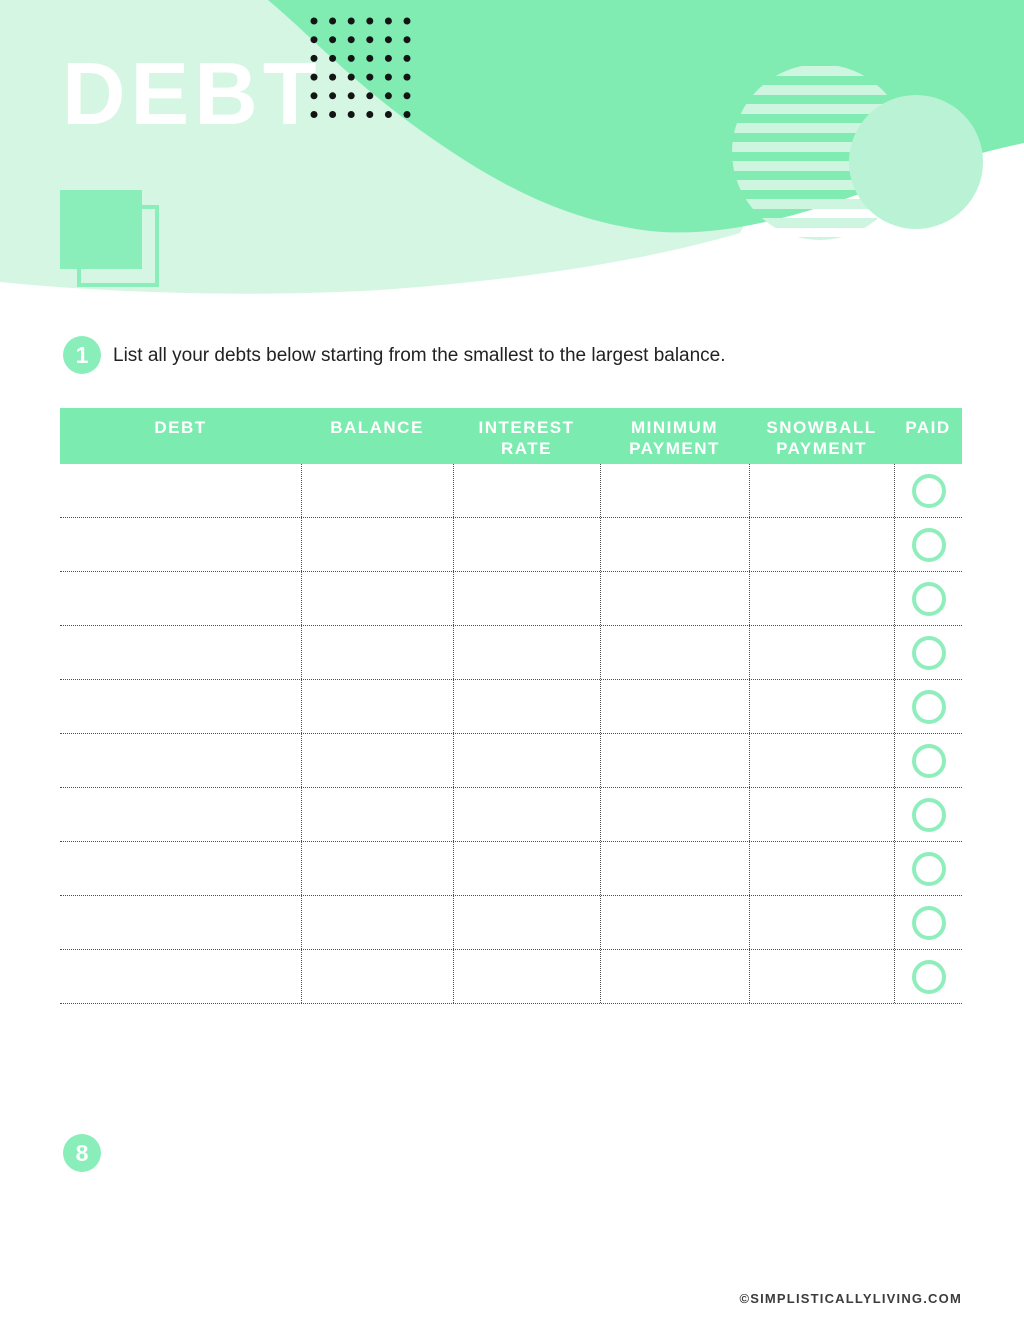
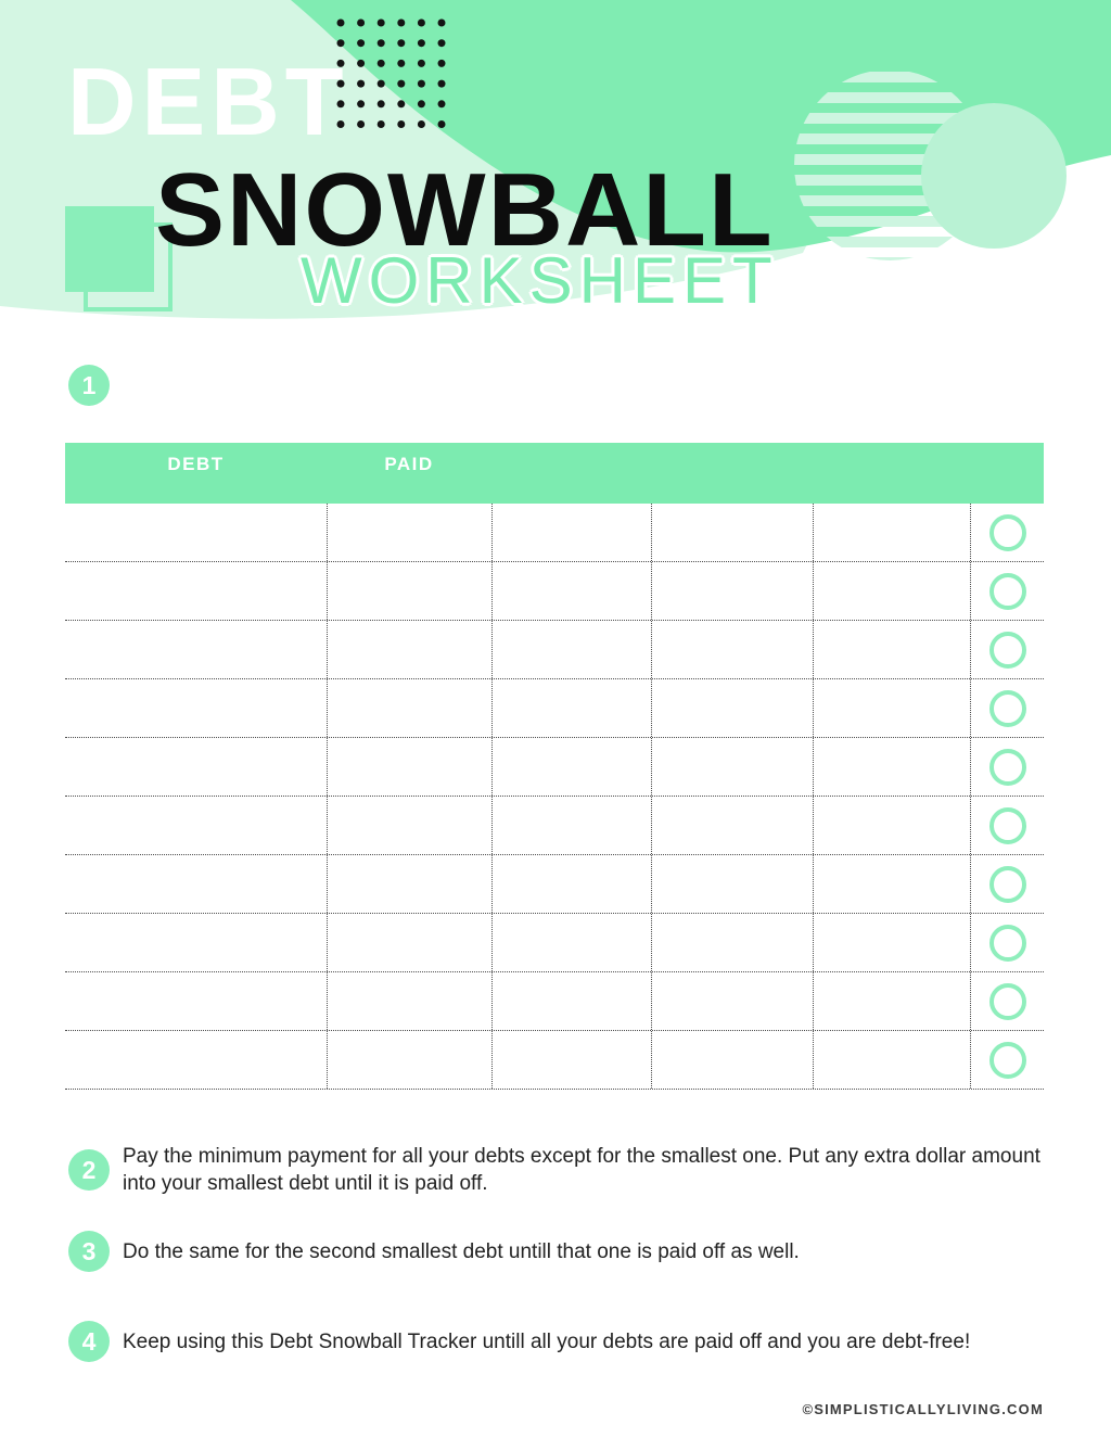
  DEBT
+ SNOWBALL
+ WORKSHEET
  1
- List all your debts below starting from the smallest to the largest balance.
  DEBT
- BALANCE
- INTEREST RATE
- MINIMUM PAYMENT
- SNOWBALL PAYMENT
  PAID
+ 2
+ Pay the minimum payment for all your debts except for the smallest one. Put any extra dollar amount into your smallest debt until it is paid off.
- 8
+ 3
+ Do the same for the second smallest debt untill that one is paid off as well.
+ 4
+ Keep using this Debt Snowball Tracker untill all your debts are paid off and you are debt-free!
  ©SIMPLISTICALLYLIVING.COM
